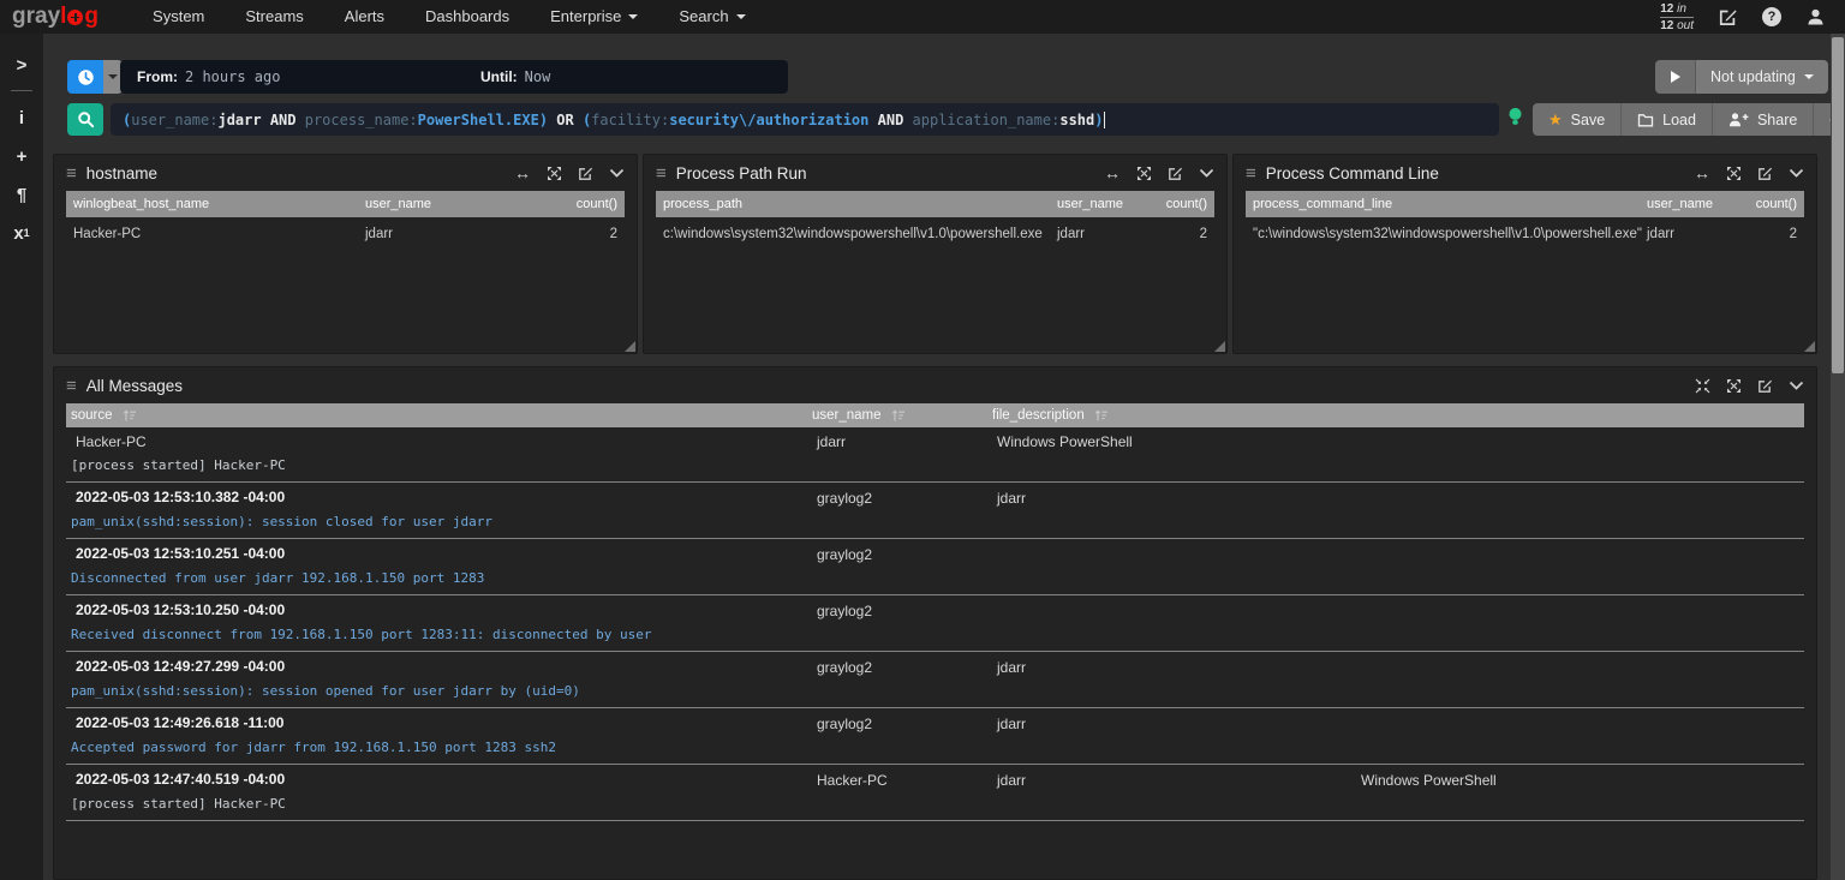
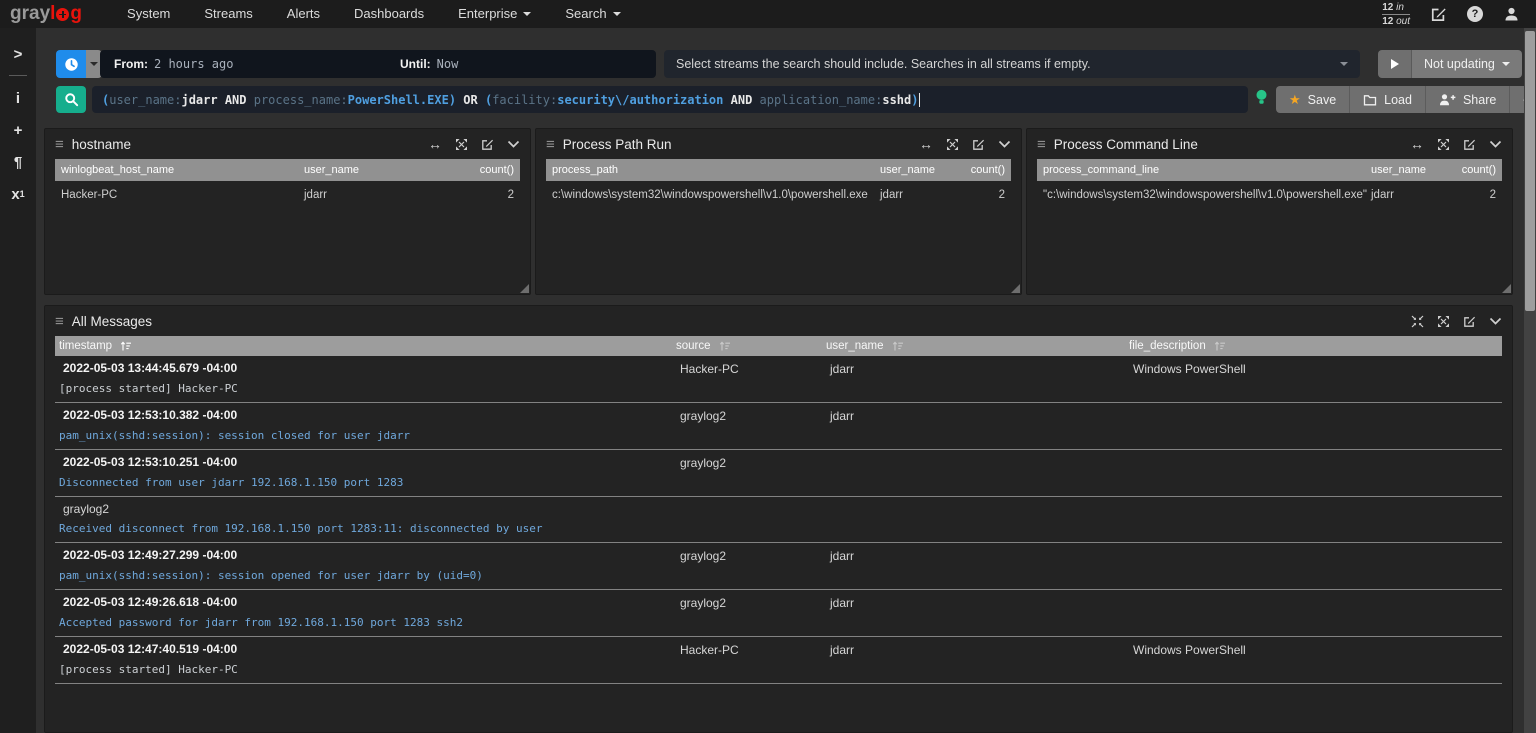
  gray
  l
  g
  System
  Streams
  Alerts
  Dashboards
  Enterprise
  Search
  12 in
  12 out
  ?
  >
  i
  +
  ¶
  x
  1
  From:
  2 hours ago
  Until:
  Now
+ Select streams the search should include. Searches in all streams if empty.
  Not updating
  (
  user_name:
  jdarr
  AND
  process_name:
  PowerShell.EXE
  )
  OR
  (
  facility:
  security\/authorization
  AND
  application_name:
  sshd
  )
  ★
  Save
  Load
  Share
  ≡
  hostname
  ↔
  winlogbeat_host_name
  user_name
  count()
  Hacker-PC
  jdarr
  2
  ≡
  Process Path Run
  ↔
  process_path
  user_name
  count()
  c:\windows\system32\windowspowershell\v1.0\powershell.exe
  jdarr
  2
  ≡
  Process Command Line
  ↔
  process_command_line
  user_name
  count()
  "c:\windows\system32\windowspowershell\v1.0\powershell.exe"
  jdarr
  2
  ≡
  All Messages
+ timestamp
  source
  user_name
  file_description
+ 2022-05-03 13:44:45.679 -04:00
  Hacker-PC
  jdarr
  Windows PowerShell
  [process started] Hacker-PC
  2022-05-03 12:53:10.382 -04:00
  graylog2
  jdarr
  pam_unix(sshd:session): session closed for user jdarr
  2022-05-03 12:53:10.251 -04:00
  graylog2
  Disconnected from user jdarr 192.168.1.150 port 1283
- 2022-05-03 12:53:10.250 -04:00
  graylog2
  Received disconnect from 192.168.1.150 port 1283:11: disconnected by user
  2022-05-03 12:49:27.299 -04:00
  graylog2
  jdarr
  pam_unix(sshd:session): session opened for user jdarr by (uid=0)
- 2022-05-03 12:49:26.618 -11:00
+ 2022-05-03 12:49:26.618 -04:00
  graylog2
  jdarr
  Accepted password for jdarr from 192.168.1.150 port 1283 ssh2
  2022-05-03 12:47:40.519 -04:00
  Hacker-PC
  jdarr
  Windows PowerShell
  [process started] Hacker-PC
